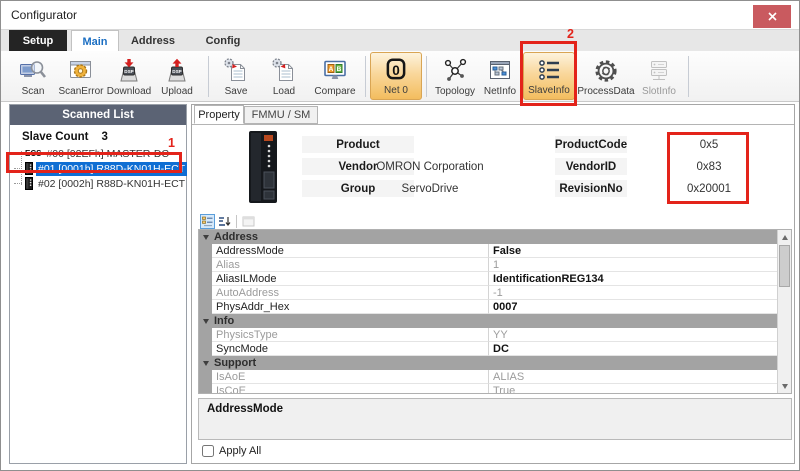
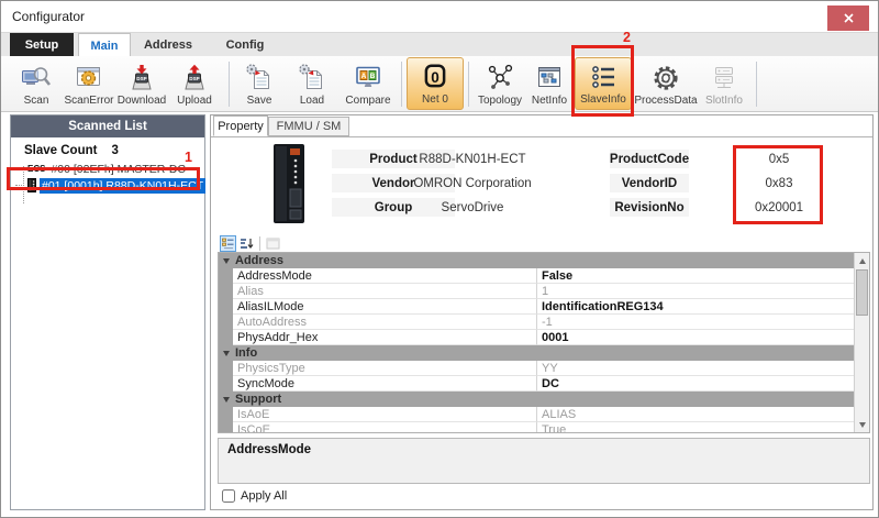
  Configurator
  Setup
  Main
  Address
  Config
  Scan
  ScanError
  Download
  Upload
  Save
  Load
  Compare
  0
  Net 0
  Topology
  NetInfo
  SlaveInfo
  ProcessData
  SlotInfo
  Scanned List
  Slave Count
  3
  ECS
  #00 [02EFh] MASTER-DC
  #01 [0001h] R88D-KN01H-ECT
- #02 [0002h] R88D-KN01H-ECT
  Property
  FMMU / SM
  Product
  Vendor
  Group
+ R88D-KN01H-ECT
  OMRON Corporation
  ServoDrive
  ProductCode
  VendorID
  RevisionNo
  0x5
  0x83
  0x20001
  Address
  AddressMode
  False
  Alias
  1
  AliasILMode
  IdentificationREG134
  AutoAddress
  -1
  PhysAddr_Hex
- 0007
+ 0001
  Info
  PhysicsType
  YY
  SyncMode
  DC
  Support
  IsAoE
  ALIAS
  IsCoE
  True
  AddressMode
  Apply All
  1
  2
